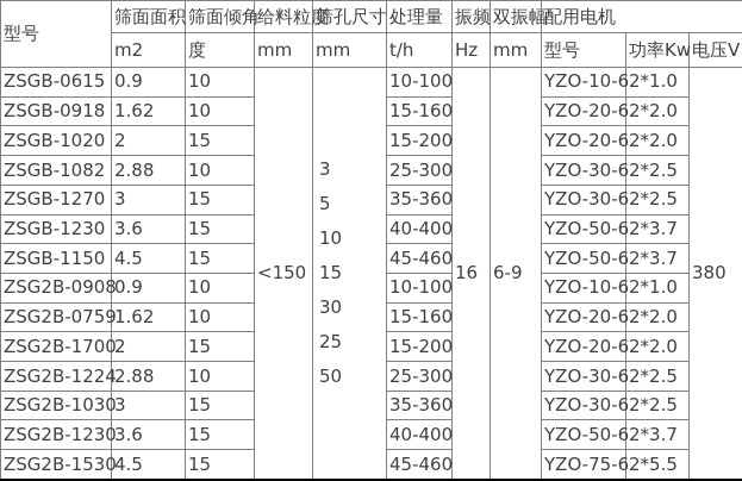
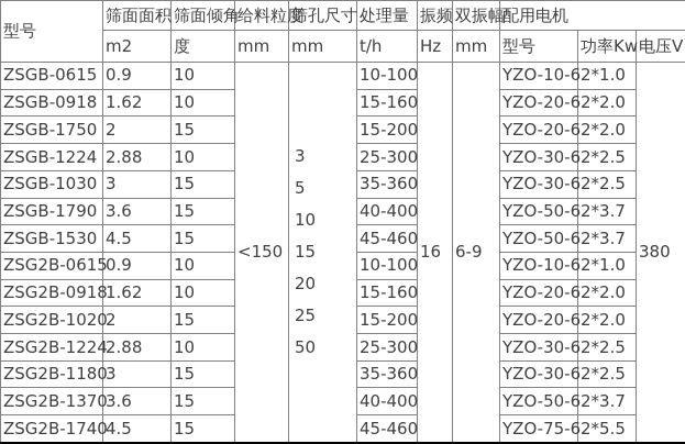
  型号	筛面面积	筛面倾角	给料粒	筛孔尺寸	处理量	振频	双振幅	配用电机
  m2	度	mm	mm	t/h	Hz	mm	型号	功率Kw	电压V
- ZSGB-0615	0.9	10	<150	3 5 10 15 30 25 50	10-100	16	6-9	YZO-10-6	2*1.0	380
+ ZSGB-0615	0.9	10	<150	3 5 10 15 20 25 50	10-100	16	6-9	YZO-10-6	2*1.0	380
  ZSGB-0918	1.62	10	15-160	YZO-20-6	2*2.0
- ZSGB-1020	2	15	15-200	YZO-20-6	2*2.0
+ ZSGB-1750	2	15	15-200	YZO-20-6	2*2.0
- ZSGB-1082	2.88	10	25-300	YZO-30-6	2*2.5
+ ZSGB-1224	2.88	10	25-300	YZO-30-6	2*2.5
- ZSGB-1270	3	15	35-360	YZO-30-6	2*2.5
+ ZSGB-1030	3	15	35-360	YZO-30-6	2*2.5
- ZSGB-1230	3.6	15	40-400	YZO-50-6	2*3.7
+ ZSGB-1790	3.6	15	40-400	YZO-50-6	2*3.7
- ZSGB-1150	4.5	15	45-460	YZO-50-6	2*3.7
+ ZSGB-1530	4.5	15	45-460	YZO-50-6	2*3.7
- ZSG2B-0908	0.9	10	10-100	YZO-10-6	2*1.0
+ ZSG2B-0615	0.9	10	10-100	YZO-10-6	2*1.0
- ZSG2B-0759	1.62	10	15-160	YZO-20-6	2*2.0
+ ZSG2B-0918	1.62	10	15-160	YZO-20-6	2*2.0
- ZSG2B-1700	2	15	15-200	YZO-20-6	2*2.0
+ ZSG2B-1020	2	15	15-200	YZO-20-6	2*2.0
  ZSG2B-1224	2.88	10	25-300	YZO-30-6	2*2.5
- ZSG2B-1030	3	15	35-360	YZO-30-6	2*2.5
+ ZSG2B-1180	3	15	35-360	YZO-30-6	2*2.5
- ZSG2B-1230	3.6	15	40-400	YZO-50-6	2*3.7
+ ZSG2B-1370	3.6	15	40-400	YZO-50-6	2*3.7
- ZSG2B-1530	4.5	15	45-460	YZO-75-6	2*5.5
+ ZSG2B-1740	4.5	15	45-460	YZO-75-6	2*5.5
